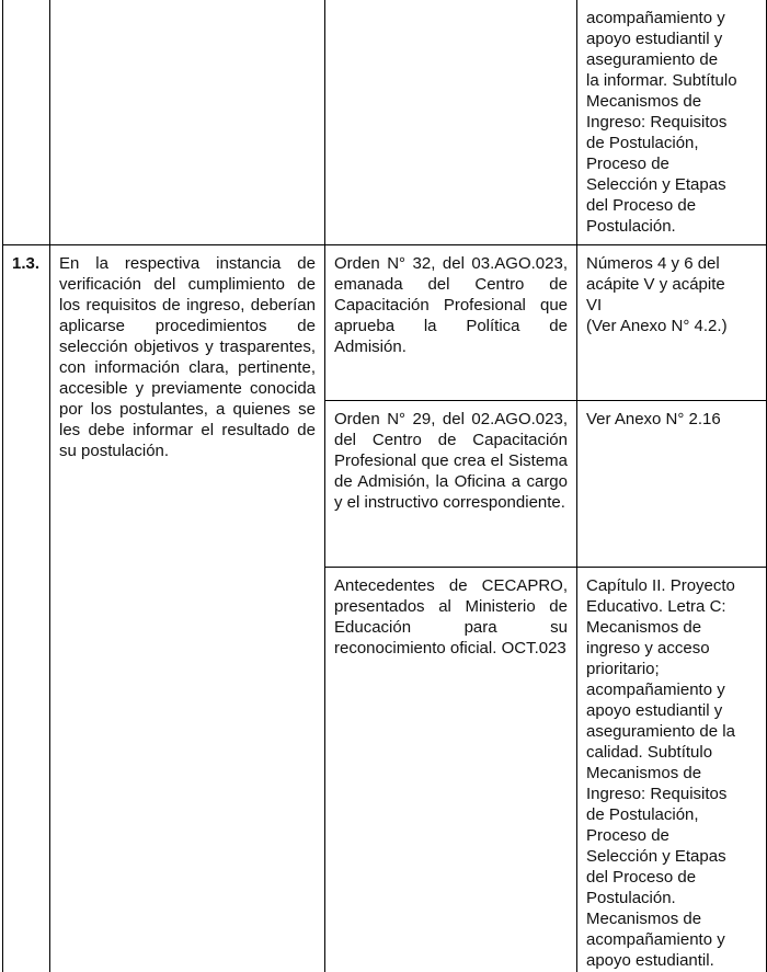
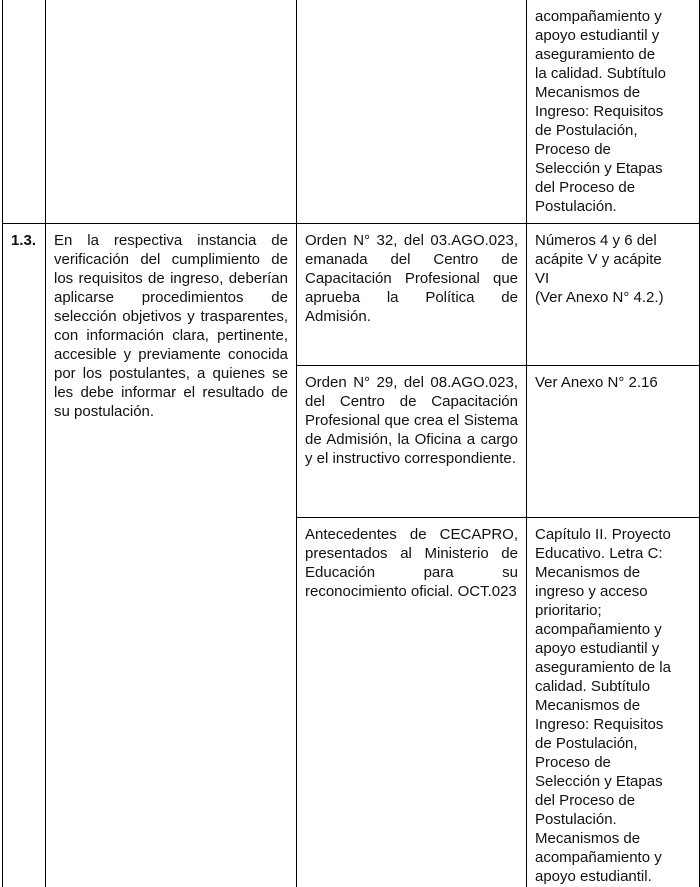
- 			acompañamiento y apoyo estudiantil y aseguramiento de la informar. Subtítulo Mecanismos de Ingreso: Requisitos de Postulación, Proceso de Selección y Etapas del Proceso de Postulación.
+ 			acompañamiento y apoyo estudiantil y aseguramiento de la calidad. Subtítulo Mecanismos de Ingreso: Requisitos de Postulación, Proceso de Selección y Etapas del Proceso de Postulación.
  1.3.	En la respectiva instancia de verificación del cumplimiento de los requisitos de ingreso, deberían aplicarse procedimientos de selección objetivos y trasparentes, con información clara, pertinente, accesible y previamente conocida por los postulantes, a quienes se les debe informar el resultado de su postulación.	Orden N° 32, del 03.AGO.023, emanada del Centro de Capacitación Profesional que aprueba la Política de Admisión.	Números 4 y 6 del acápite V y acápite VI (Ver Anexo N° 4.2.)
- Orden N° 29, del 02.AGO.023, del Centro de Capacitación Profesional que crea el Sistema de Admisión, la Oficina a cargo y el instructivo correspondiente.	Ver Anexo N° 2.16
+ Orden N° 29, del 08.AGO.023, del Centro de Capacitación Profesional que crea el Sistema de Admisión, la Oficina a cargo y el instructivo correspondiente.	Ver Anexo N° 2.16
  Antecedentes de CECAPRO, presentados al Ministerio de Educación para su reconocimiento oficial. OCT.023	Capítulo II. Proyecto Educativo. Letra C: Mecanismos de ingreso y acceso prioritario; acompañamiento y apoyo estudiantil y aseguramiento de la calidad. Subtítulo Mecanismos de Ingreso: Requisitos de Postulación, Proceso de Selección y Etapas del Proceso de Postulación. Mecanismos de acompañamiento y apoyo estudiantil.
